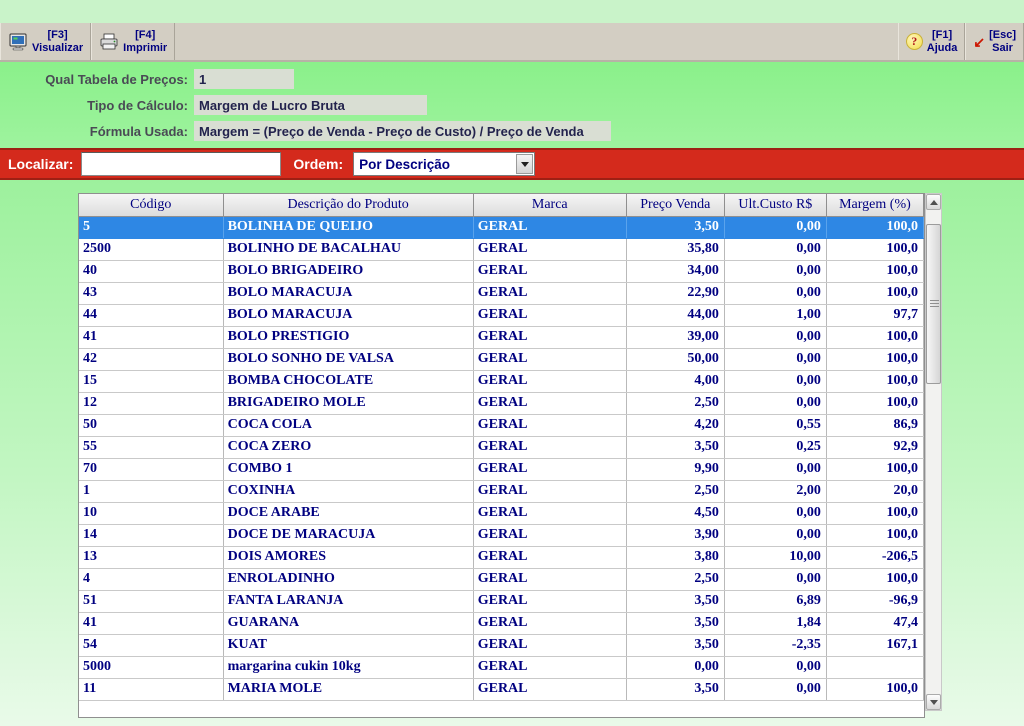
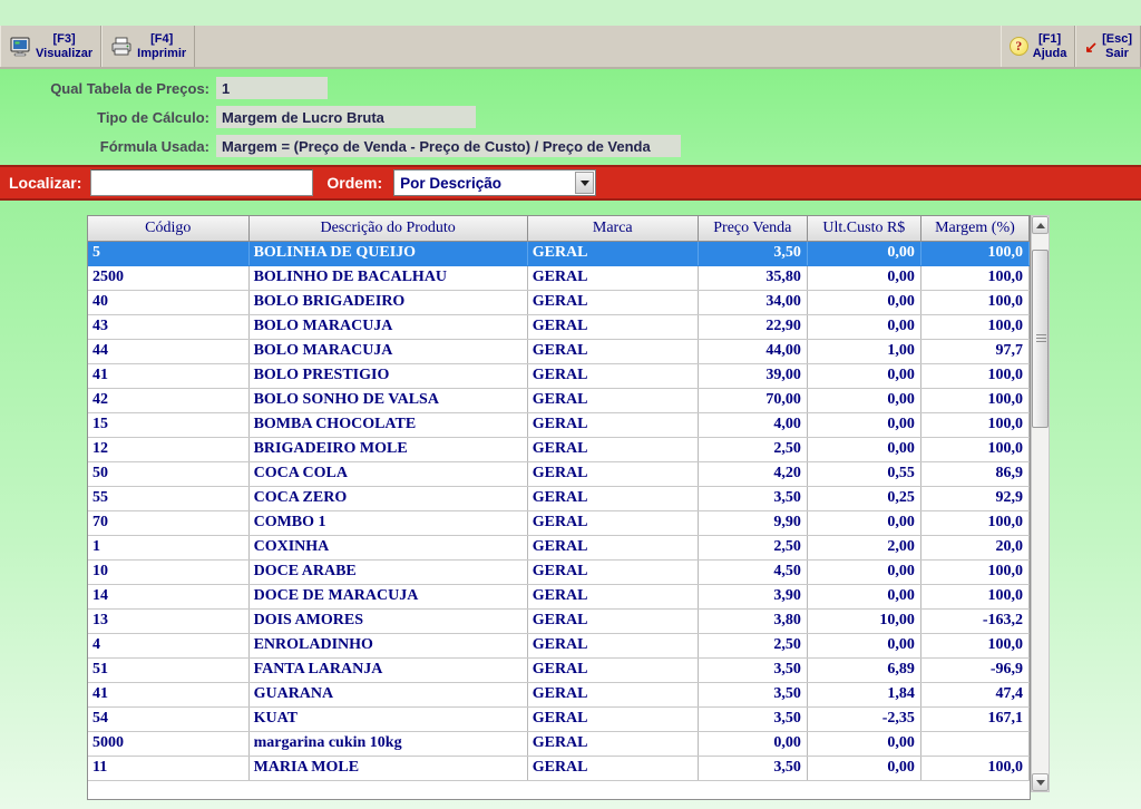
  [F3]
  Visualizar
  [F4]
  Imprimir
  ?
  [F1]
  Ajuda
  ↙
  [Esc]
  Sair
  Qual Tabela de Preços:
  1
  Tipo de Cálculo:
  Margem de Lucro Bruta
  Fórmula Usada:
  Margem = (Preço de Venda - Preço de Custo) / Preço de Venda
  Localizar:
  Ordem:
  Por Descrição
  Código	Descrição do Produto	Marca	Preço Venda	Ult.Custo R$	Margem (%)
  5	BOLINHA DE QUEIJO	GERAL	3,50	0,00	100,0
  2500	BOLINHO DE BACALHAU	GERAL	35,80	0,00	100,0
  40	BOLO BRIGADEIRO	GERAL	34,00	0,00	100,0
  43	BOLO MARACUJA	GERAL	22,90	0,00	100,0
  44	BOLO MARACUJA	GERAL	44,00	1,00	97,7
  41	BOLO PRESTIGIO	GERAL	39,00	0,00	100,0
- 42	BOLO SONHO DE VALSA	GERAL	50,00	0,00	100,0
+ 42	BOLO SONHO DE VALSA	GERAL	70,00	0,00	100,0
  15	BOMBA CHOCOLATE	GERAL	4,00	0,00	100,0
  12	BRIGADEIRO MOLE	GERAL	2,50	0,00	100,0
  50	COCA COLA	GERAL	4,20	0,55	86,9
  55	COCA ZERO	GERAL	3,50	0,25	92,9
  70	COMBO 1	GERAL	9,90	0,00	100,0
  1	COXINHA	GERAL	2,50	2,00	20,0
  10	DOCE ARABE	GERAL	4,50	0,00	100,0
  14	DOCE DE MARACUJA	GERAL	3,90	0,00	100,0
- 13	DOIS AMORES	GERAL	3,80	10,00	-206,5
+ 13	DOIS AMORES	GERAL	3,80	10,00	-163,2
  4	ENROLADINHO	GERAL	2,50	0,00	100,0
  51	FANTA LARANJA	GERAL	3,50	6,89	-96,9
  41	GUARANA	GERAL	3,50	1,84	47,4
  54	KUAT	GERAL	3,50	-2,35	167,1
  5000	margarina cukin 10kg	GERAL	0,00	0,00
  11	MARIA MOLE	GERAL	3,50	0,00	100,0
